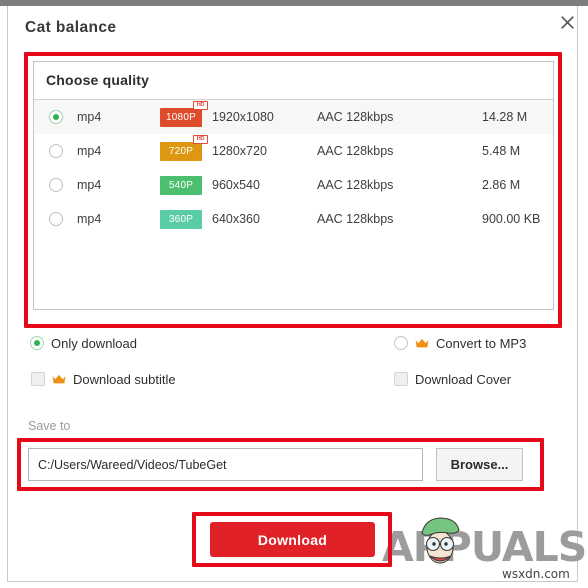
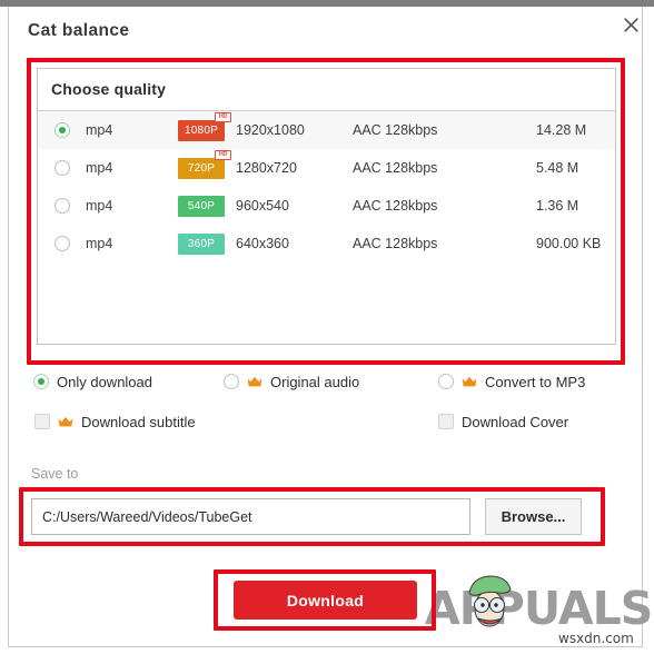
  Cat balance
  Choose quality
  mp4
  1080P
  1920x1080
  AAC 128kbps
  14.28 M
  mp4
  720P
  1280x720
  AAC 128kbps
  5.48 M
  mp4
  540P
  960x540
  AAC 128kbps
- 2.86 M
+ 1.36 M
  mp4
  360P
  640x360
  AAC 128kbps
  900.00 KB
  Only download
+ Original audio
  Convert to MP3
  Download subtitle
  Download Cover
  Save to
  C:/Users/Wareed/Videos/TubeGet
  Browse...
  Download
  APUALS
  wsxdn.com
